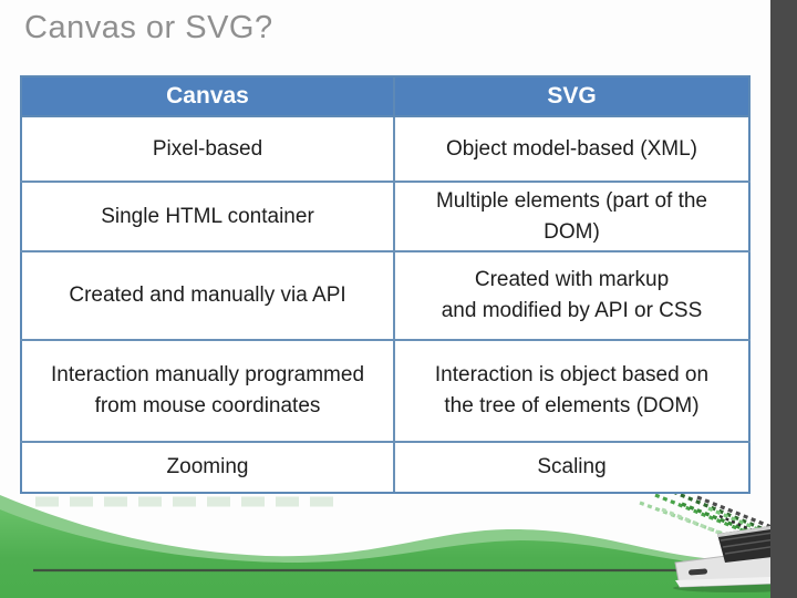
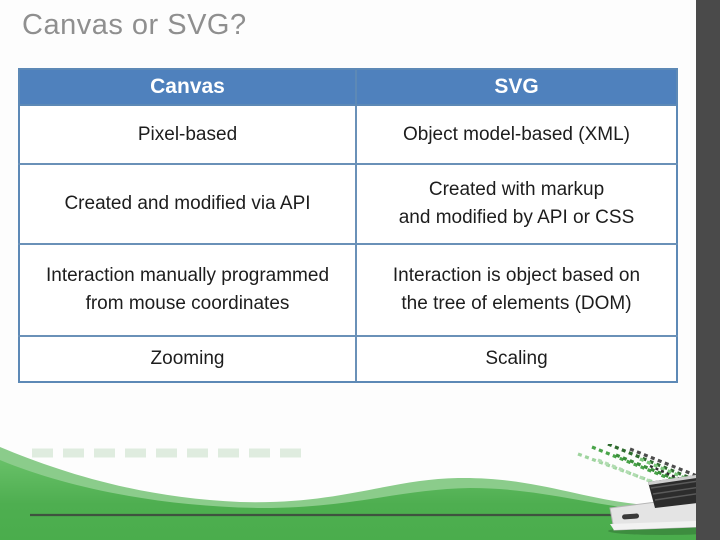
  Canvas or SVG?
  Canvas	SVG
  Pixel-based	Object model-based (XML)
- Single HTML container	Multiple elements (part of the DOM)
- Created and manually via API	Created with markup and modified by API or CSS
+ Created and modified via API	Created with markup and modified by API or CSS
  Interaction manually programmed from mouse coordinates	Interaction is object based on the tree of elements (DOM)
  Zooming	Scaling
